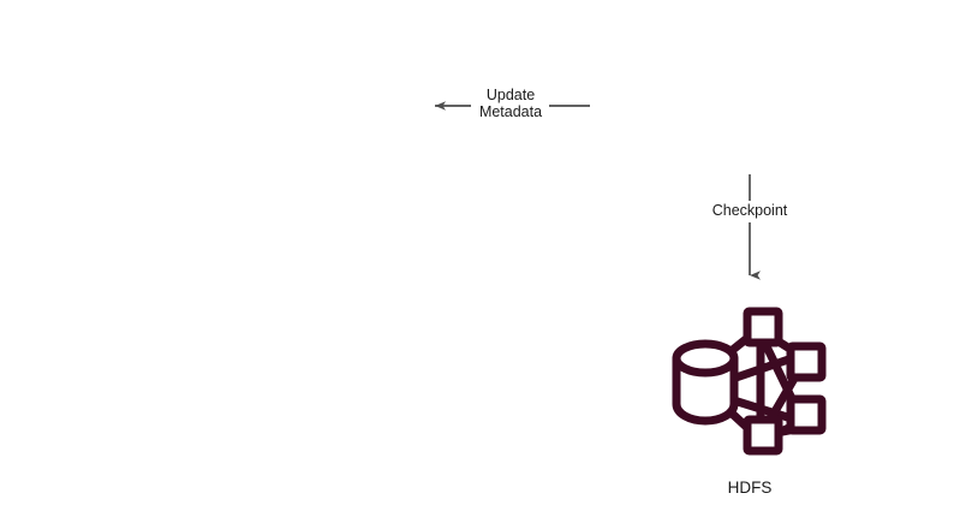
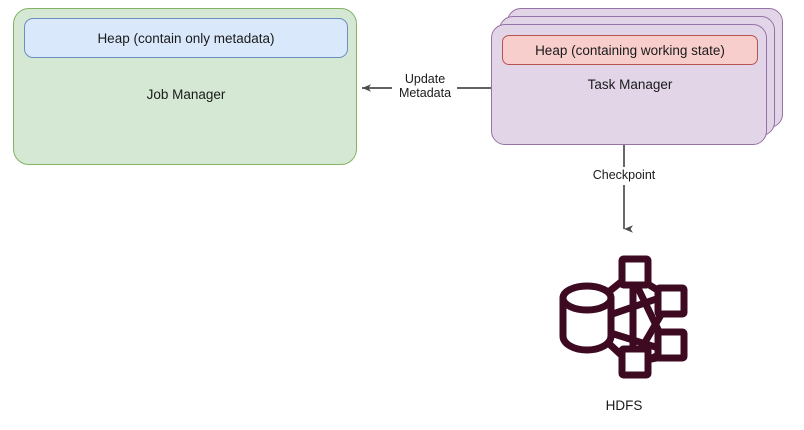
+ Heap (contain only metadata)
+ Job Manager
+ Heap (containing working state)
+ Task Manager
  Update
  Metadata
  Checkpoint
  HDFS
